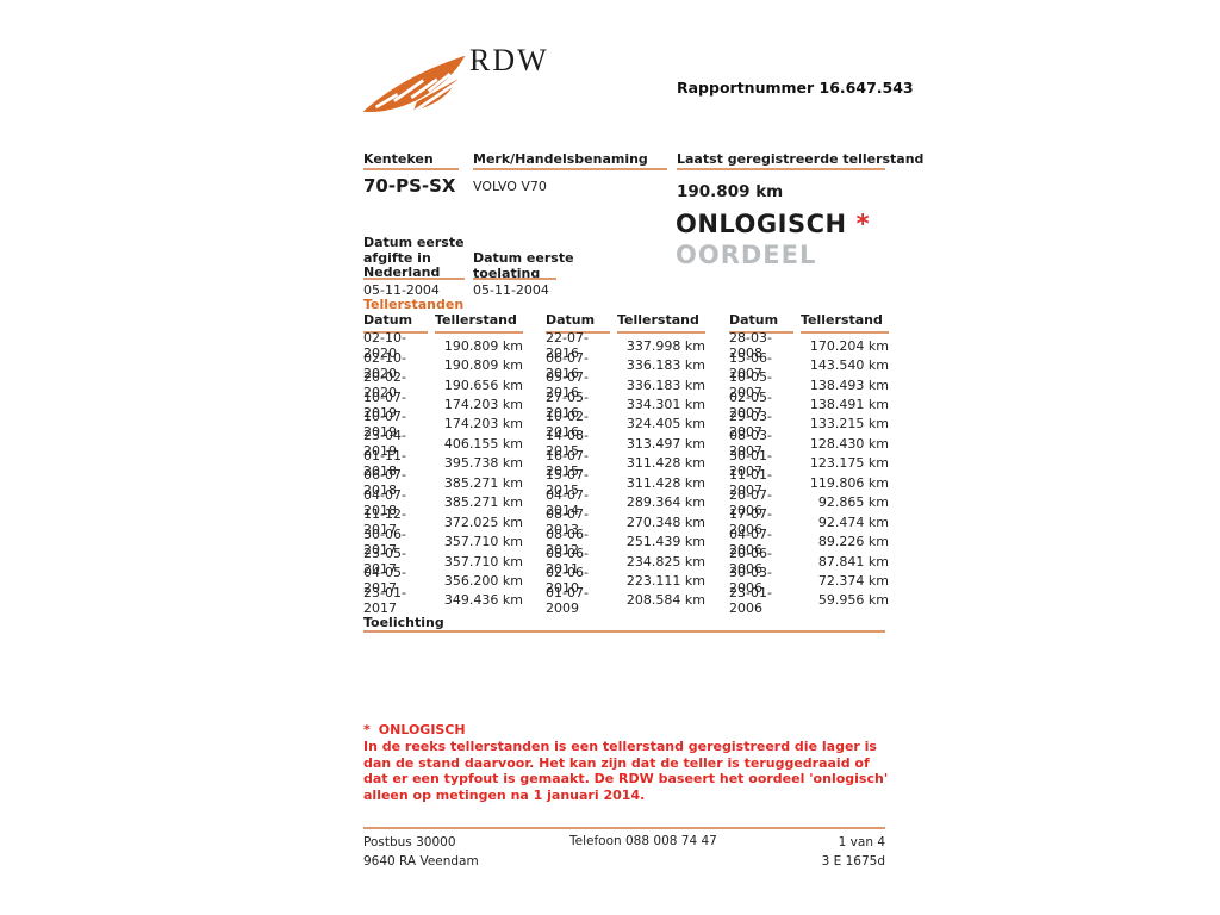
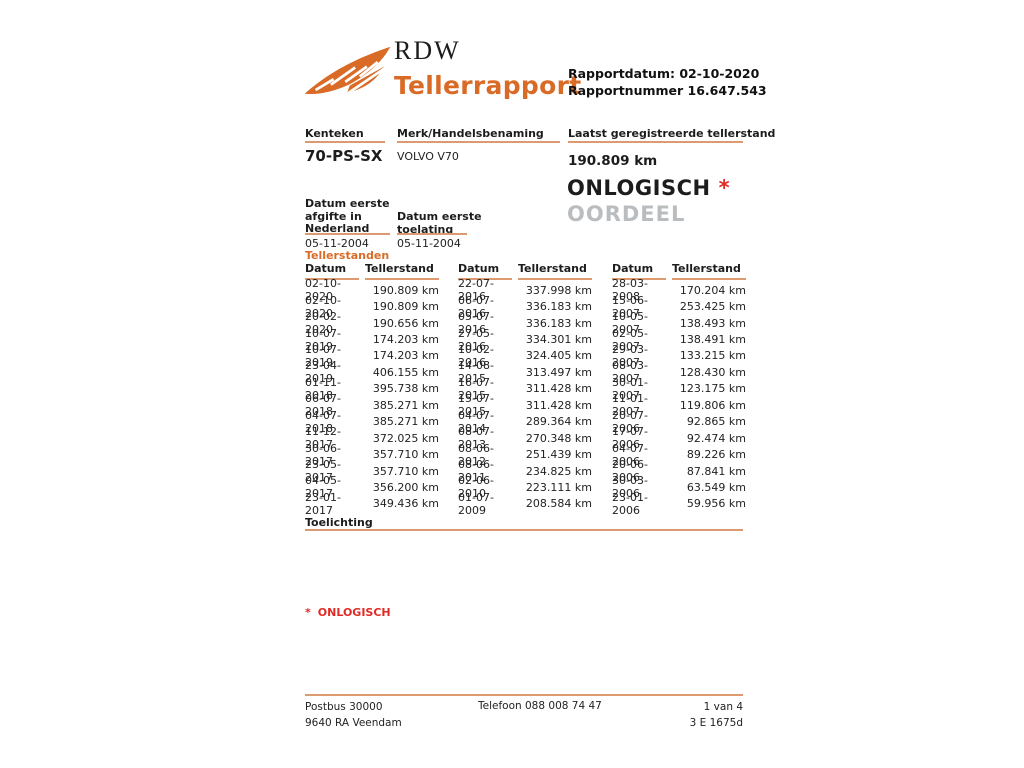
  RDW
+ Tellerrapport
+ Rapportdatum: 02-10-2020
  Rapportnummer 16.647.543
  Kenteken
  Merk/Handelsbenaming
  Laatst geregistreerde tellerstand
  70-PS-SX
  VOLVO V70
  190.809 km
  ONLOGISCH *
  OORDEEL
  Datum eerste
  afgifte in
  Nederland
  Datum eerste
  toelating
  05-11-2004
  05-11-2004
  Tellerstanden
  Datum
  Tellerstand
  02-10-2020
  190.809 km
  02-10-2020
  190.809 km
  20-02-2020
  190.656 km
  10-07-2019
  174.203 km
  10-07-2019
  174.203 km
  23-04-2019
  406.155 km
  01-11-2018
  395.738 km
  06-07-2018
  385.271 km
  04-07-2018
  385.271 km
  11-12-2017
  372.025 km
  30-06-2017
  357.710 km
  23-05-2017
  357.710 km
  04-05-2017
  356.200 km
  23-01-2017
  349.436 km
  Datum
  Tellerstand
  22-07-2016
  337.998 km
  06-07-2016
  336.183 km
  05-07-2016
  336.183 km
  27-05-2016
  334.301 km
  10-02-2016
  324.405 km
  14-08-2015
  313.497 km
  16-07-2015
  311.428 km
  15-07-2015
  311.428 km
  04-07-2014
  289.364 km
  08-07-2013
  270.348 km
  08-06-2012
  251.439 km
  08-06-2011
  234.825 km
  02-06-2010
  223.111 km
  01-07-2009
  208.584 km
  Datum
  Tellerstand
  28-03-2008
  170.204 km
  15-06-2007
- 143.540 km
+ 253.425 km
  10-05-2007
  138.493 km
  02-05-2007
  138.491 km
  29-03-2007
  133.215 km
  08-03-2007
  128.430 km
  30-01-2007
  123.175 km
  11-01-2007
  119.806 km
  20-07-2006
  92.865 km
  17-07-2006
  92.474 km
  04-07-2006
  89.226 km
  20-06-2006
  87.841 km
  30-03-2006
- 72.374 km
+ 63.549 km
  23-01-2006
  59.956 km
  Toelichting
  * ONLOGISCH
- In de reeks tellerstanden is een tellerstand geregistreerd die lager is dan de stand daarvoor. Het kan zijn dat de teller is teruggedraaid of dat er een typfout is gemaakt. De RDW baseert het oordeel 'onlogisch' alleen op metingen na 1 januari 2014.
  Postbus 30000
  9640 RA Veendam
  Telefoon 088 008 74 47
  1 van 4
  3 E 1675d
